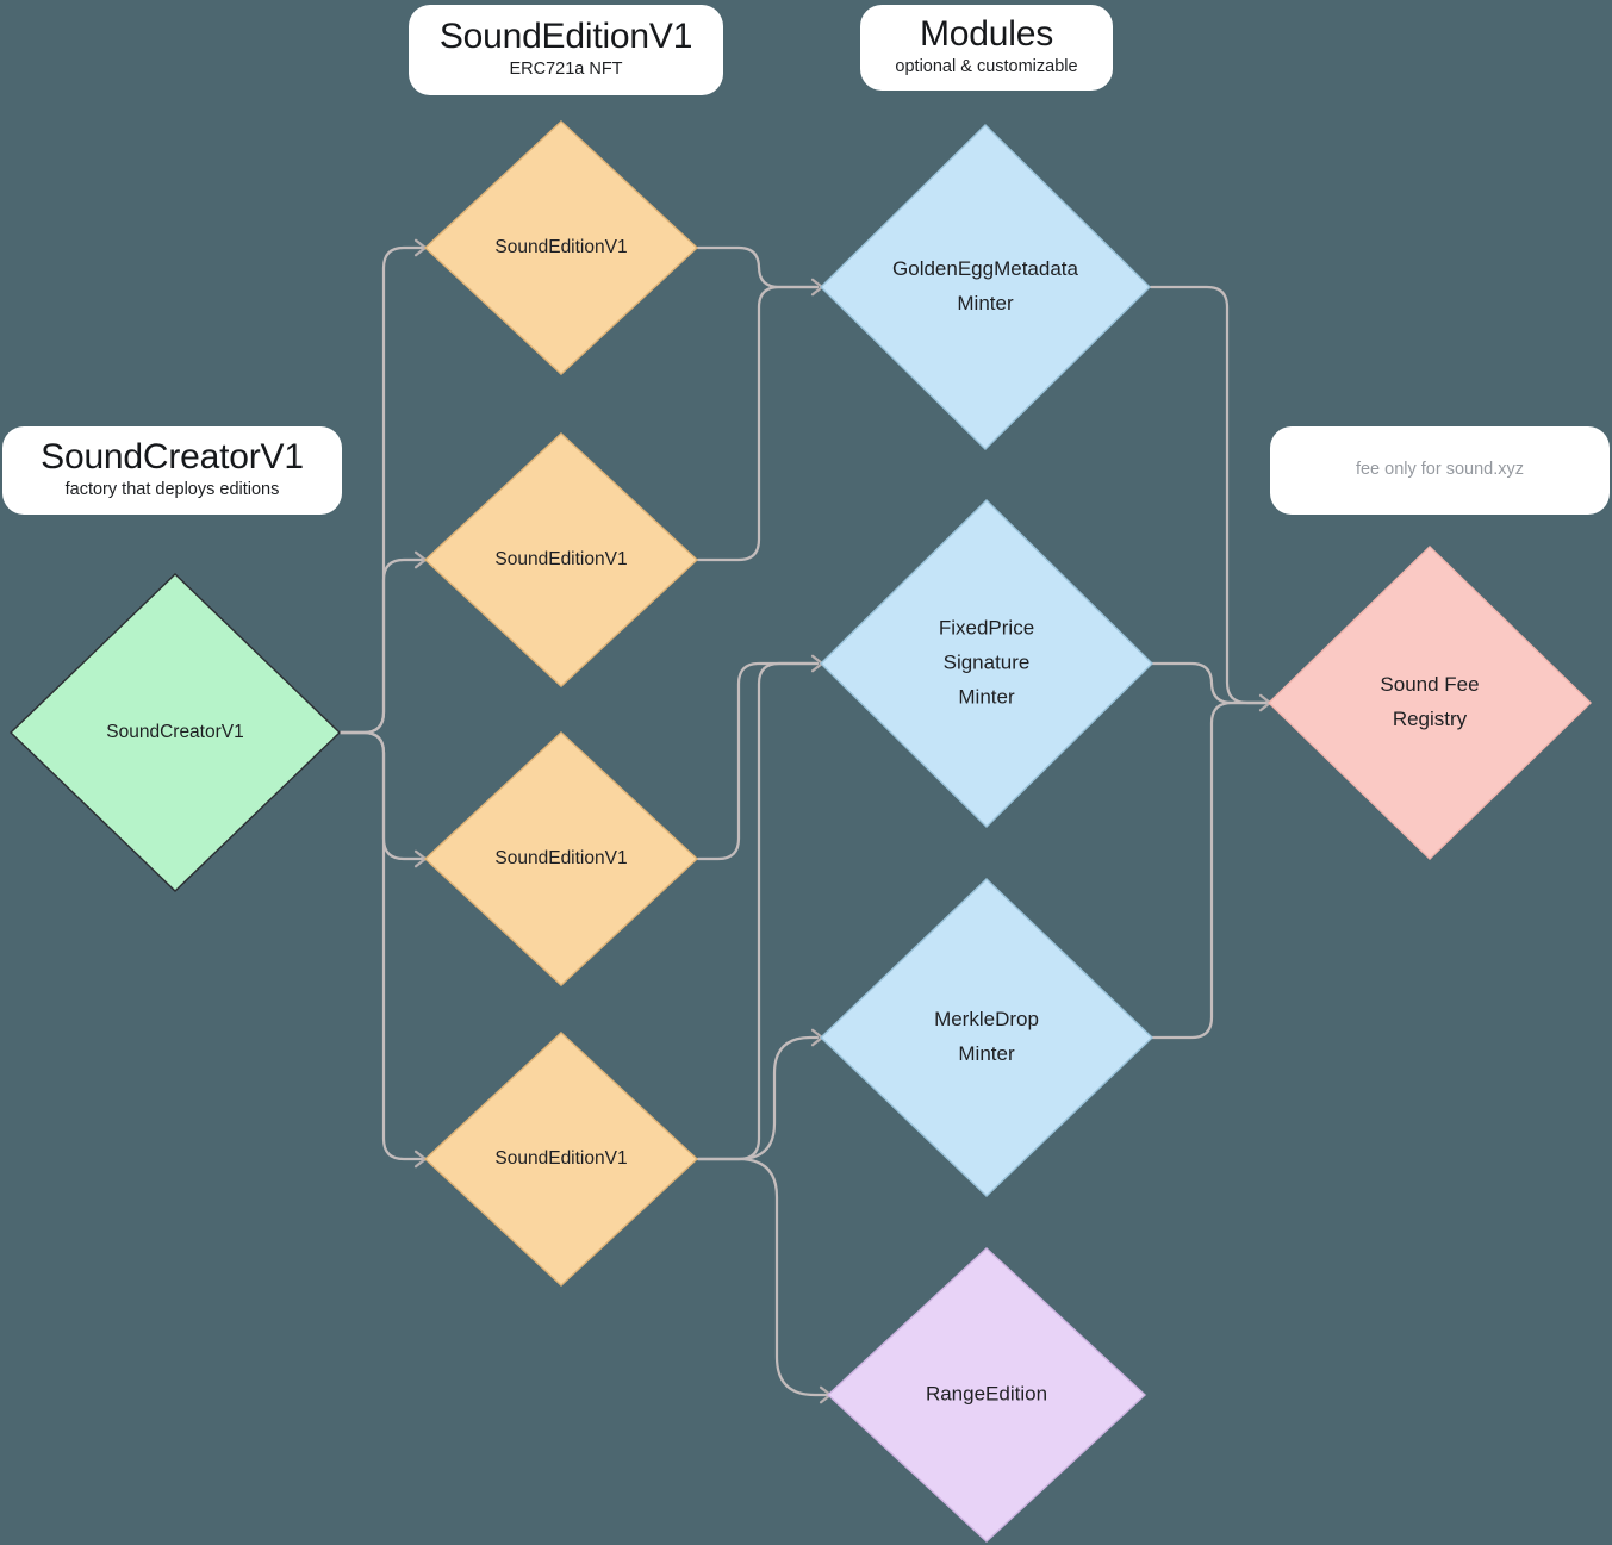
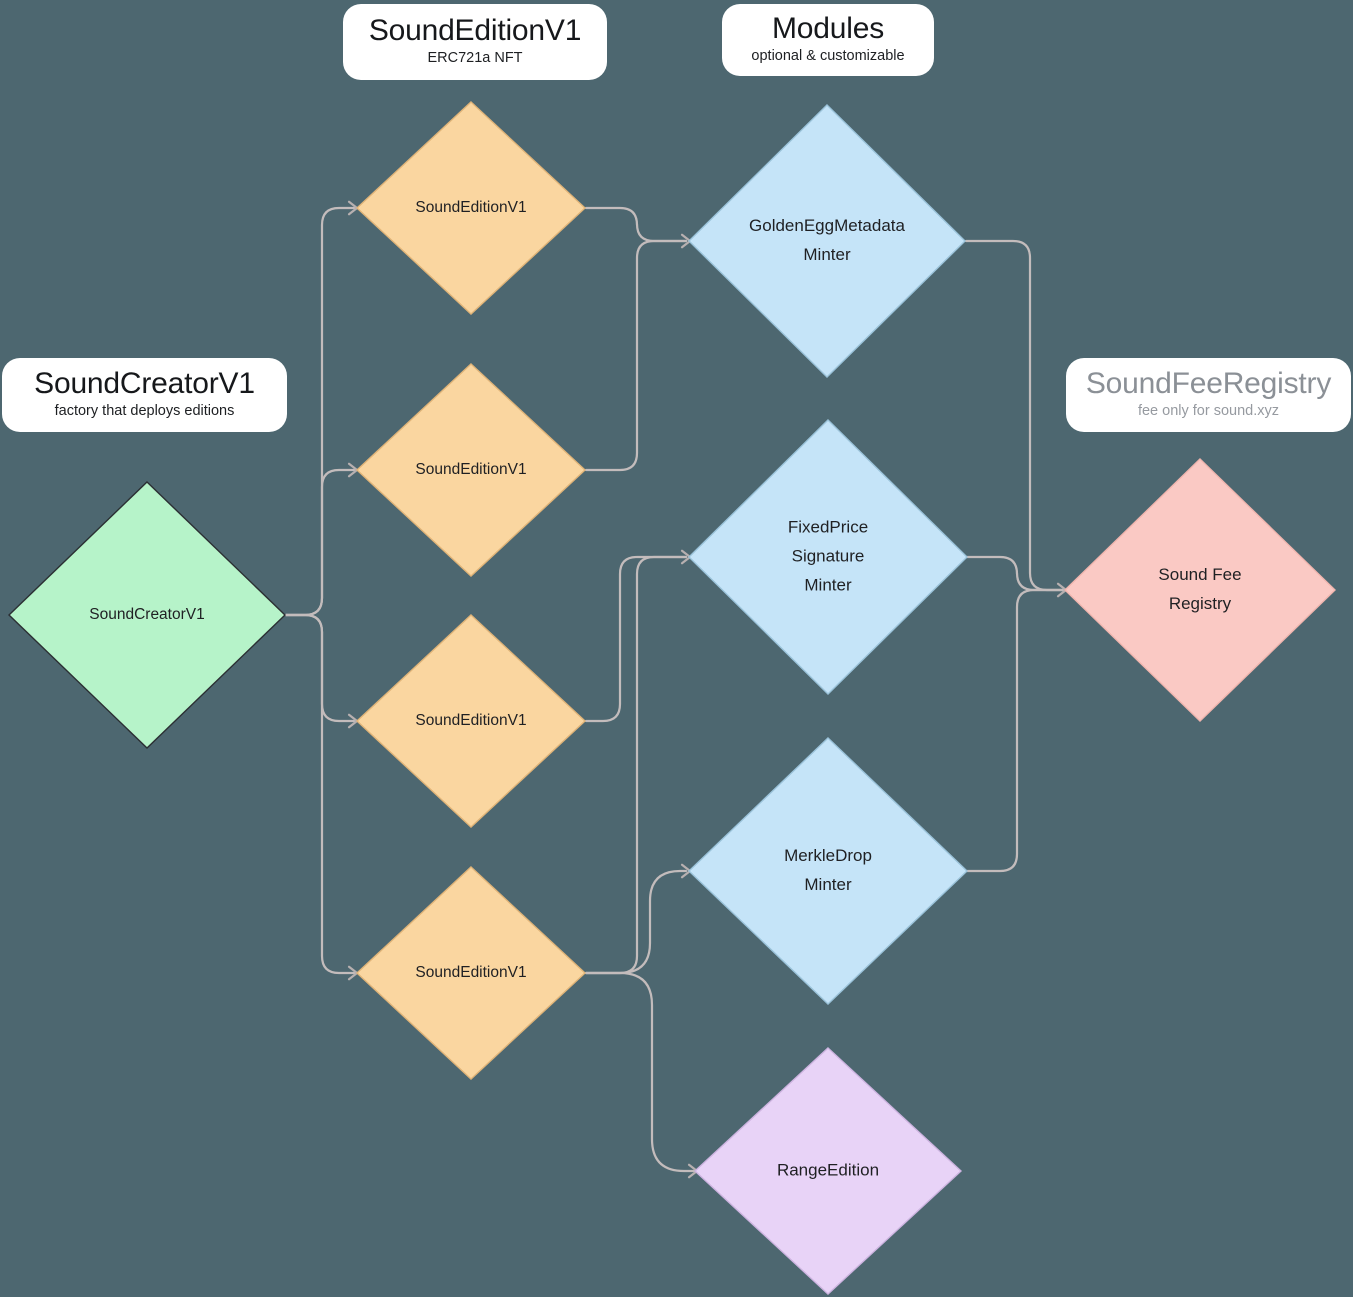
  SoundCreatorV1
  SoundEditionV1
  SoundEditionV1
  SoundEditionV1
  SoundEditionV1
  GoldenEggMetadata
  Minter
  FixedPrice
  Signature
  Minter
  MerkleDrop
  Minter
  RangeEdition
  Sound Fee
  Registry
  SoundEditionV1
  ERC721a NFT
  Modules
  optional & customizable
  SoundCreatorV1
  factory that deploys editions
+ SoundFeeRegistry
  fee only for sound.xyz
